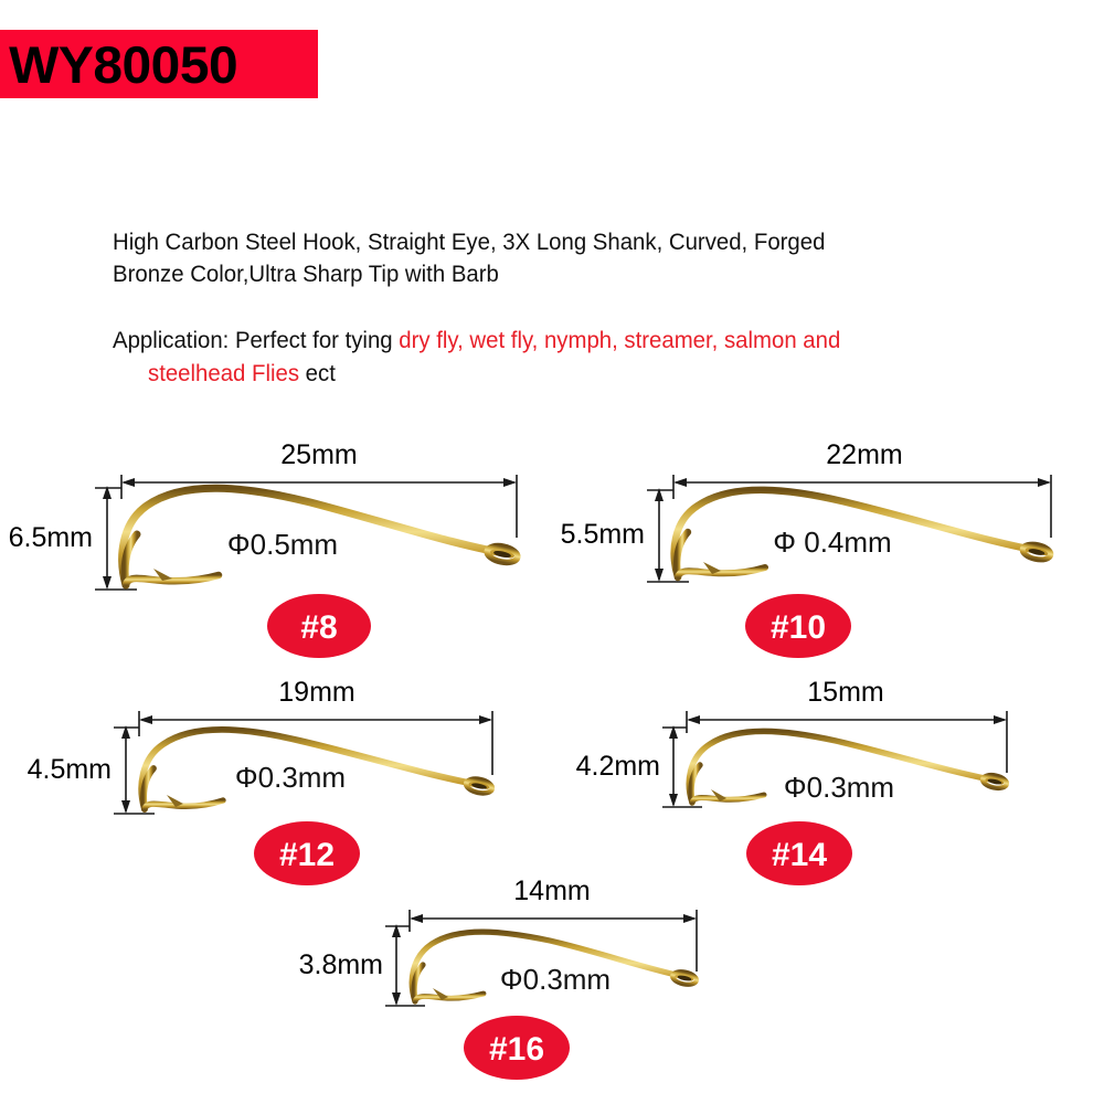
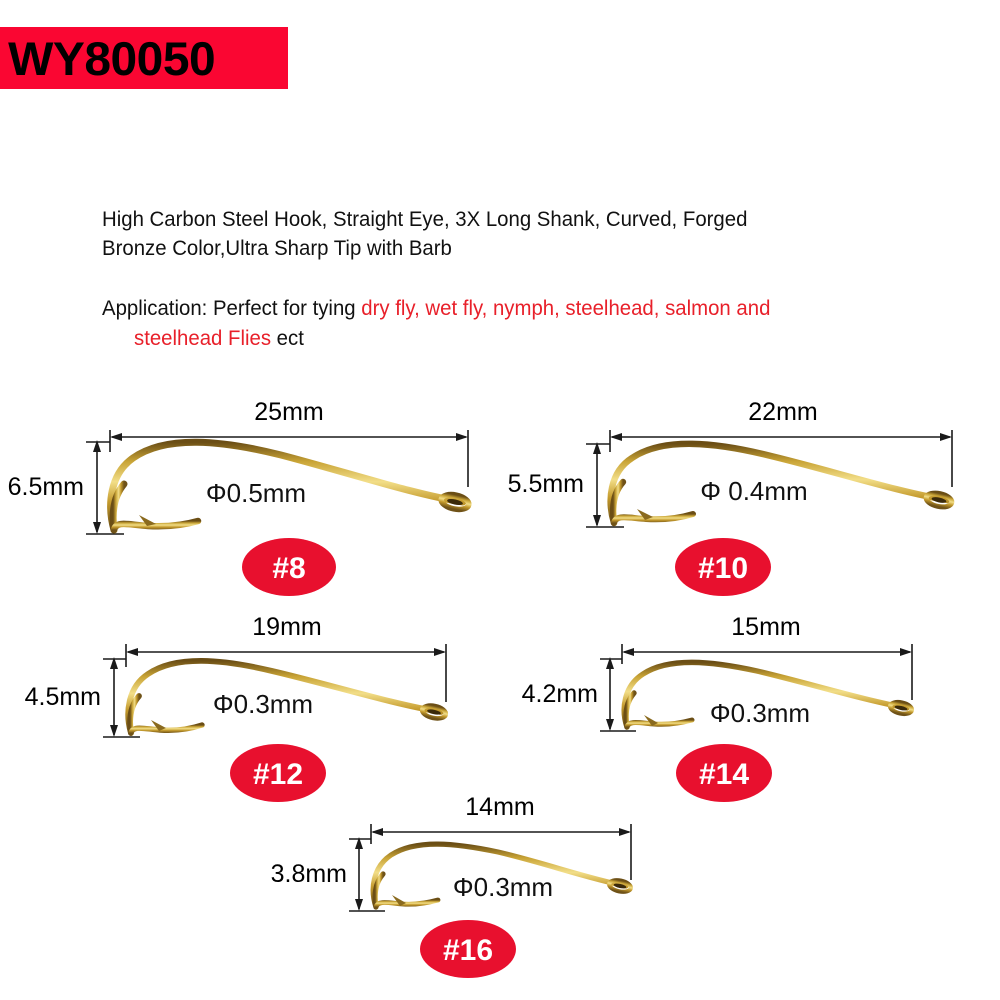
  WY80050
  High Carbon Steel Hook, Straight Eye, 3X Long Shank, Curved, Forged
  Bronze Color,Ultra Sharp Tip with Barb
- Application: Perfect for tying dry fly, wet fly, nymph, streamer, salmon and
+ Application: Perfect for tying dry fly, wet fly, nymph, steelhead, salmon and
  steelhead Flies ect
  25mm
  6.5mm
  Φ0.5mm
  #8
  22mm
  5.5mm
  Φ 0.4mm
  #10
  19mm
  4.5mm
  Φ0.3mm
  #12
  15mm
  4.2mm
  Φ0.3mm
  #14
  14mm
  3.8mm
  Φ0.3mm
  #16
